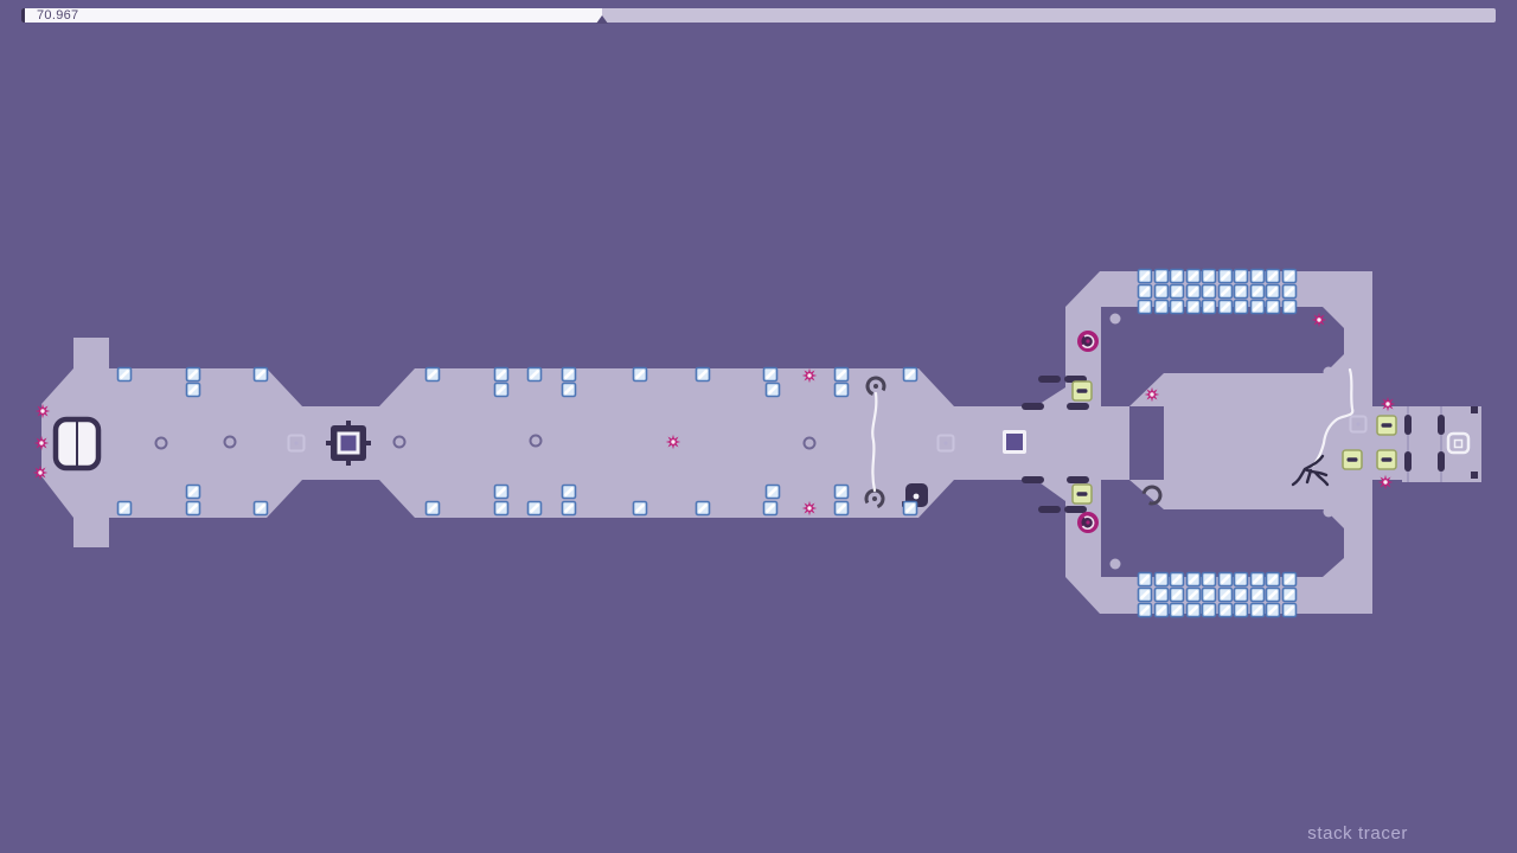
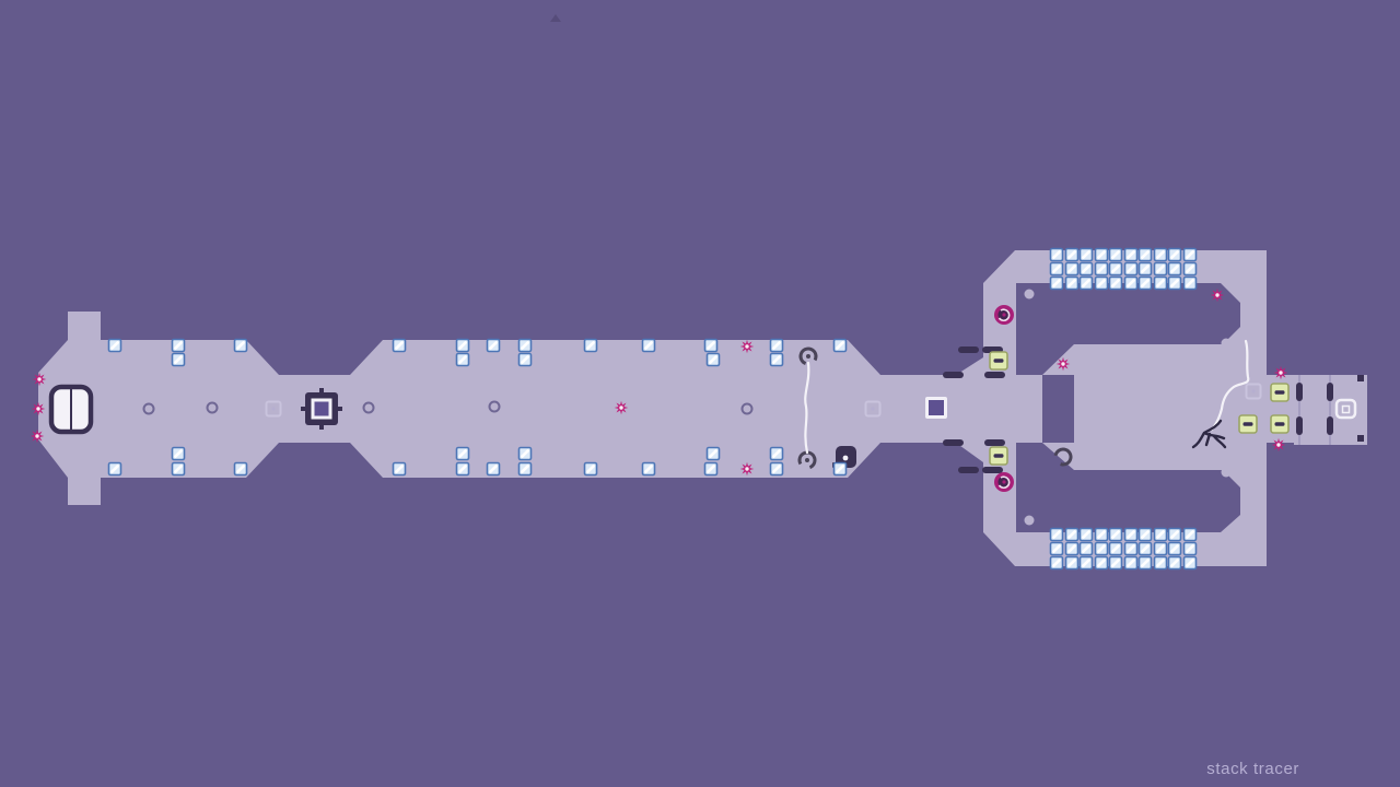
- 70.967
  stack tracer
